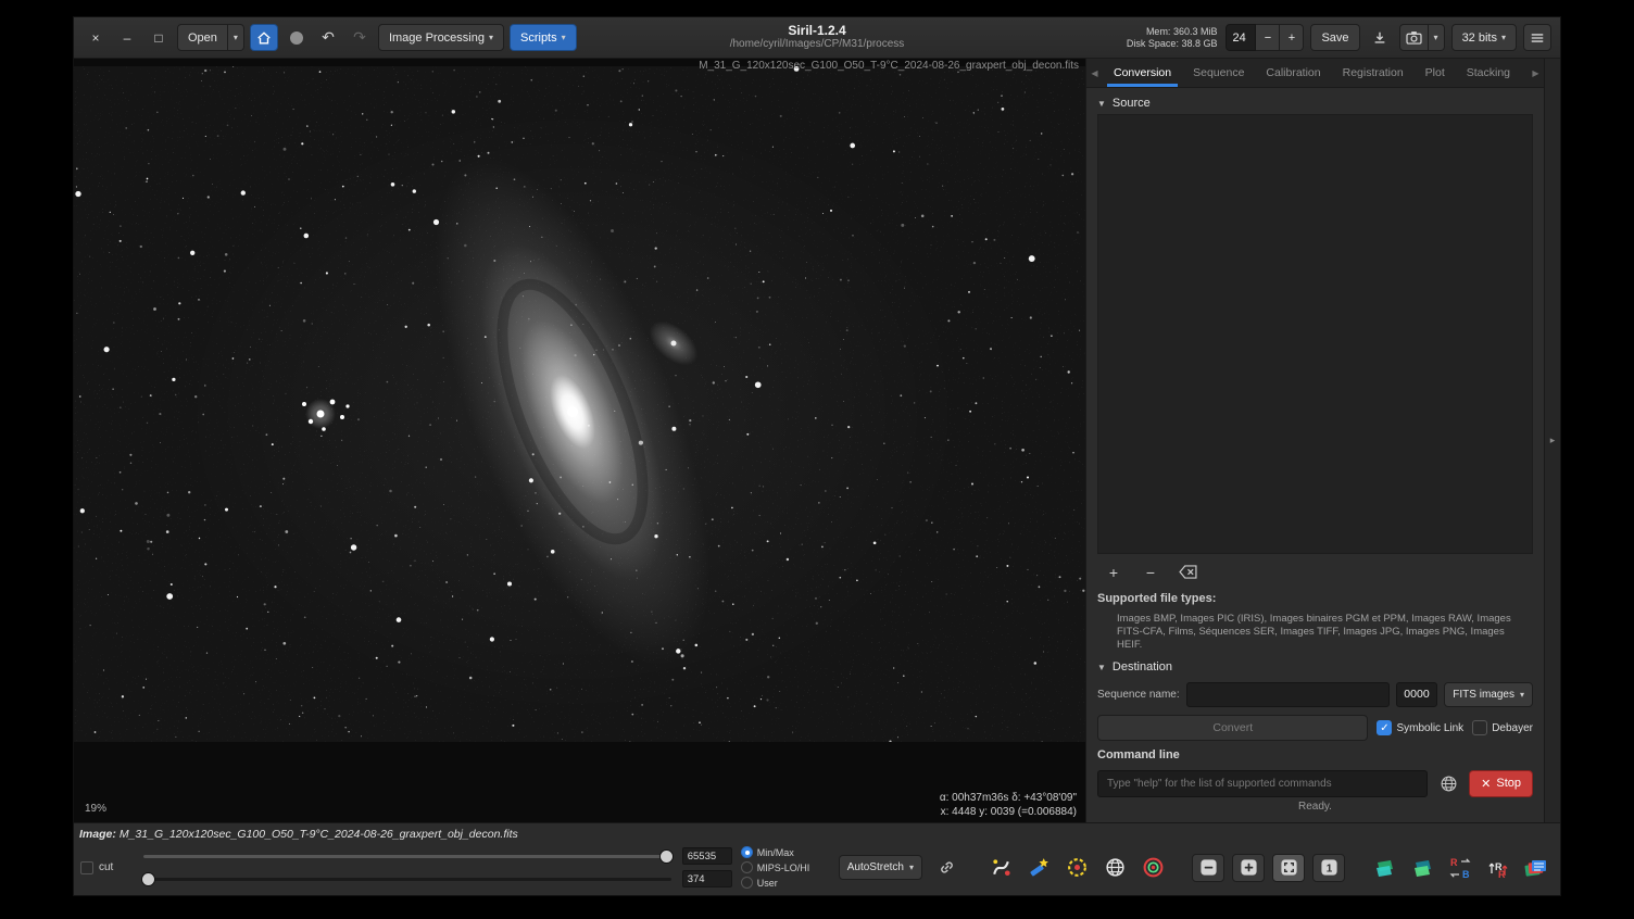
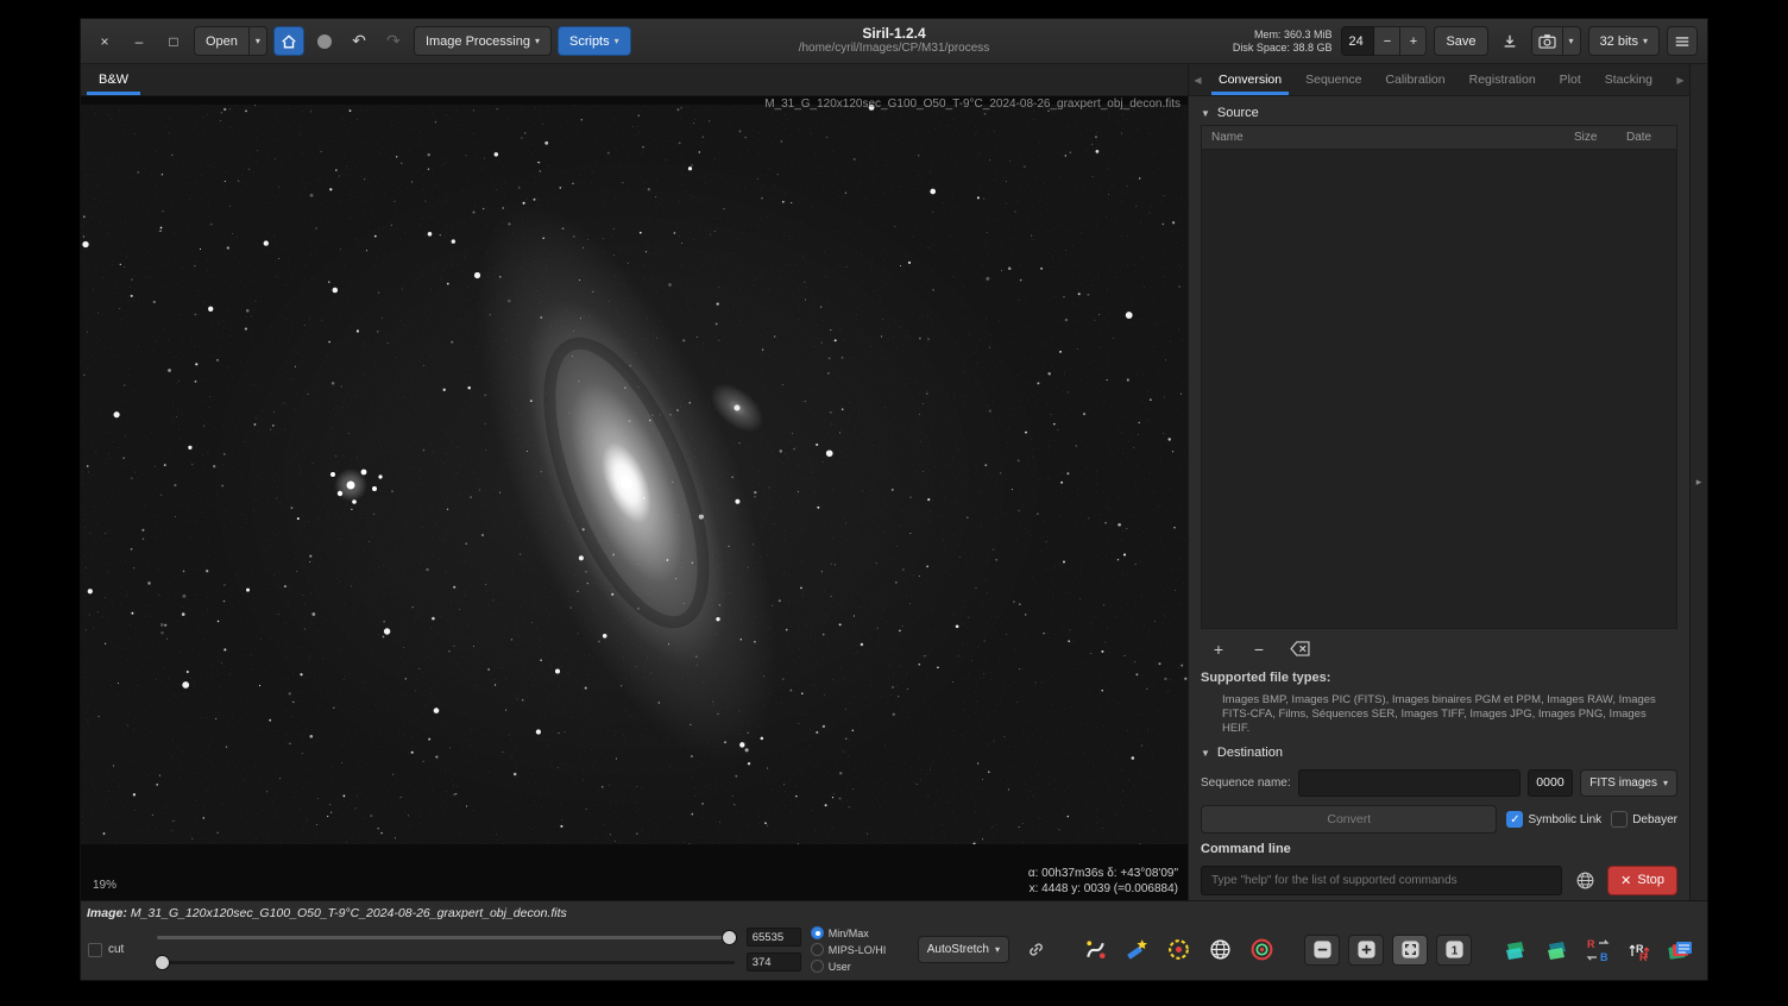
  ×
  –
  □
  Open
  ▾
  ↶
  ↷
  Image Processing
  ▾
  Scripts
  ▾
  Siril-1.2.4
  /home/cyril/Images/CP/M31/process
  Mem: 360.3 MiB
  Disk Space: 38.8 GB
  24
  −
  +
  Save
  ▾
  32 bits
  ▾
+ B&W
  M_31_G_120x120sec_G100_O50_T-9°C_2024-08-26_graxpert_obj_decon.fits
  19%
  α: 00h37m36s δ: +43°08'09"
  x: 4448 y: 0039 (=0.006884)
  ◀
  Conversion
  Sequence
  Calibration
  Registration
  Plot
  Stacking
  ▶
  ▼
  Source
+ Name
+ Size
+ Date
  +
  −
  Supported file types:
- Images BMP, Images PIC (IRIS), Images binaires PGM et PPM, Images RAW, Images FITS-CFA, Films, Séquences SER, Images TIFF, Images JPG, Images PNG, Images HEIF.
+ Images BMP, Images PIC (FITS), Images binaires PGM et PPM, Images RAW, Images FITS-CFA, Films, Séquences SER, Images TIFF, Images JPG, Images PNG, Images HEIF.
  ▼
  Destination
  Sequence name:
  0000
  FITS images
  ▾
  Convert
  ✓
  Symbolic Link
  Debayer
  Command line
  Type "help" for the list of supported commands
  ✕
  Stop
- Ready.
  ▸
  Image:
  M_31_G_120x120sec_G100_O50_T-9°C_2024-08-26_graxpert_obj_decon.fits
  cut
  65535
  374
  Min/Max
  MIPS-LO/HI
  User
  AutoStretch
  ▾
  1
  R
  B
  R
  R
